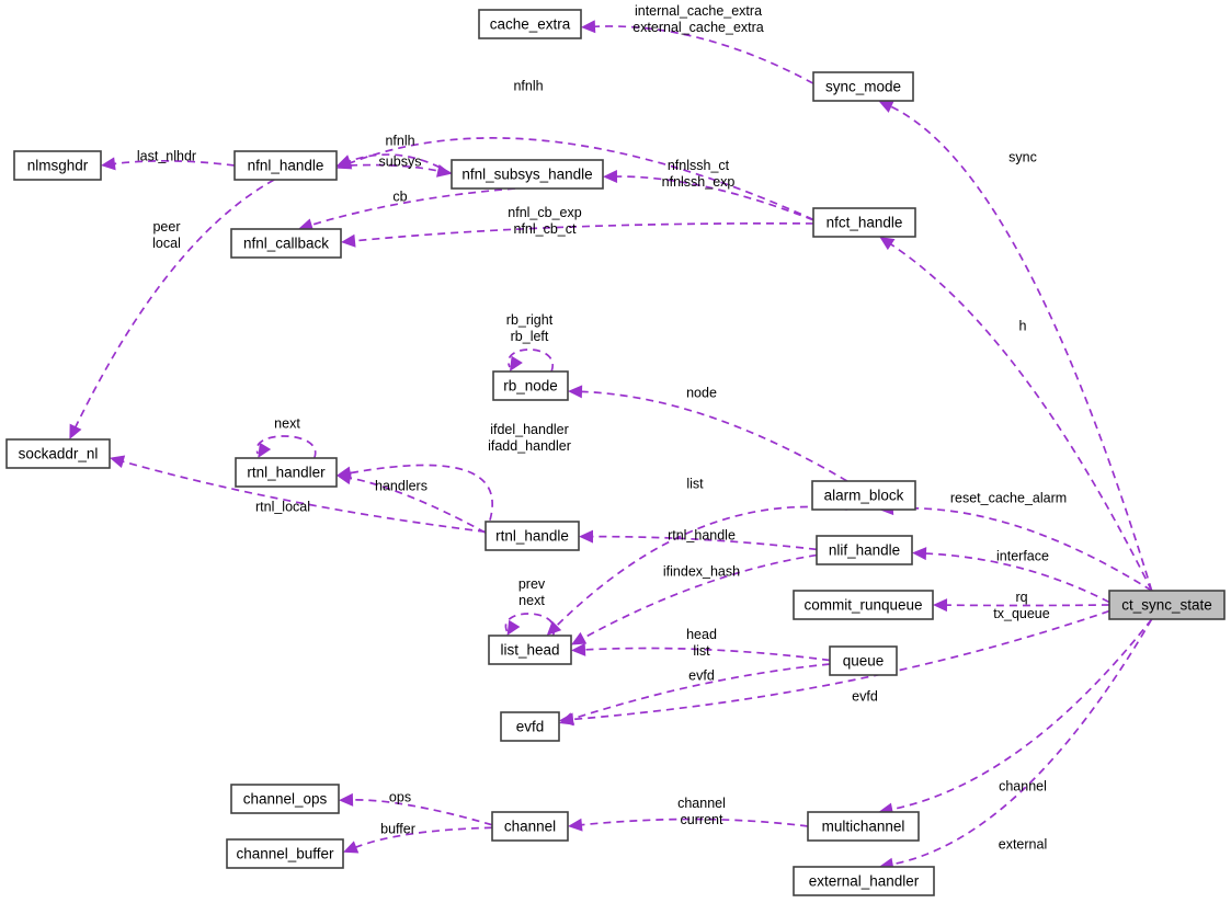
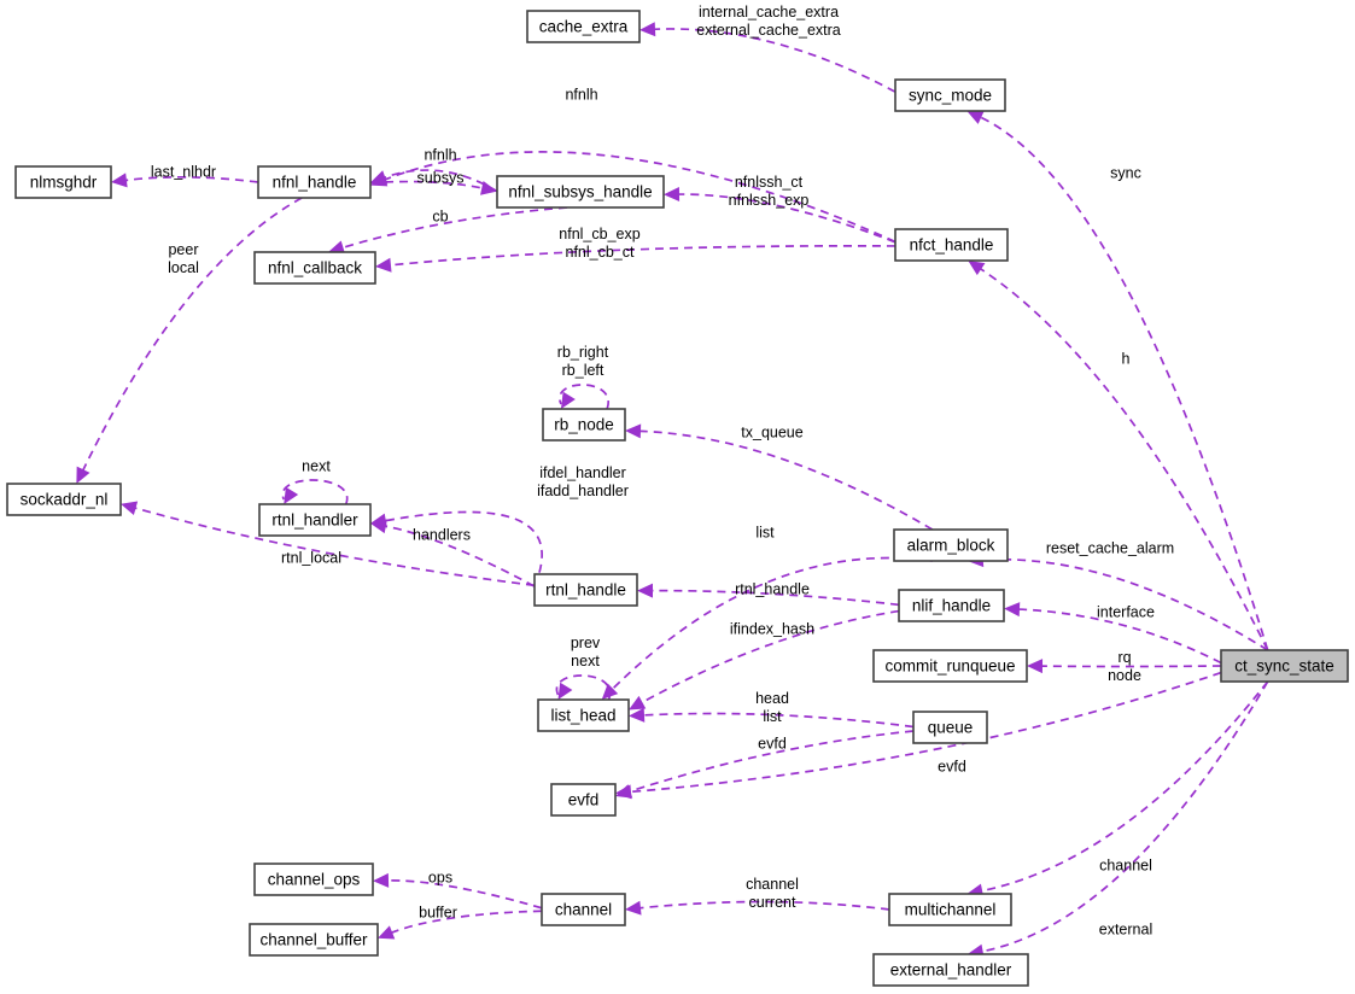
  cache_extra
  sync_mode
  nlmsghdr
  nfnl_handle
  nfnl_subsys_handle
  nfct_handle
  nfnl_callback
  rb_node
  sockaddr_nl
  rtnl_handler
  alarm_block
  rtnl_handle
  nlif_handle
  commit_runqueue
  ct_sync_state
  list_head
  queue
  evfd
  channel_ops
  channel
  multichannel
  channel_buffer
  external_handler
  internal_cache_extra
  external_cache_extra
  sync
  last_nlhdr
  nfnlh
  nfnlh
  subsys
  nfnlssh_ct
  nfnlssh_exp
  cb
  nfnl_cb_exp
  nfnl_cb_ct
  peer
  local
  h
  rb_right
  rb_left
- node
+ tx_queue
  ifdel_handler
  ifadd_handler
  next
  handlers
  rtnl_local
  reset_cache_alarm
  rtnl_handle
  interface
  ifindex_hash
  list
  rq
- tx_queue
+ node
  prev
  next
  head
  list
  evfd
  evfd
  ops
  buffer
  channel
  current
  channel
  external
